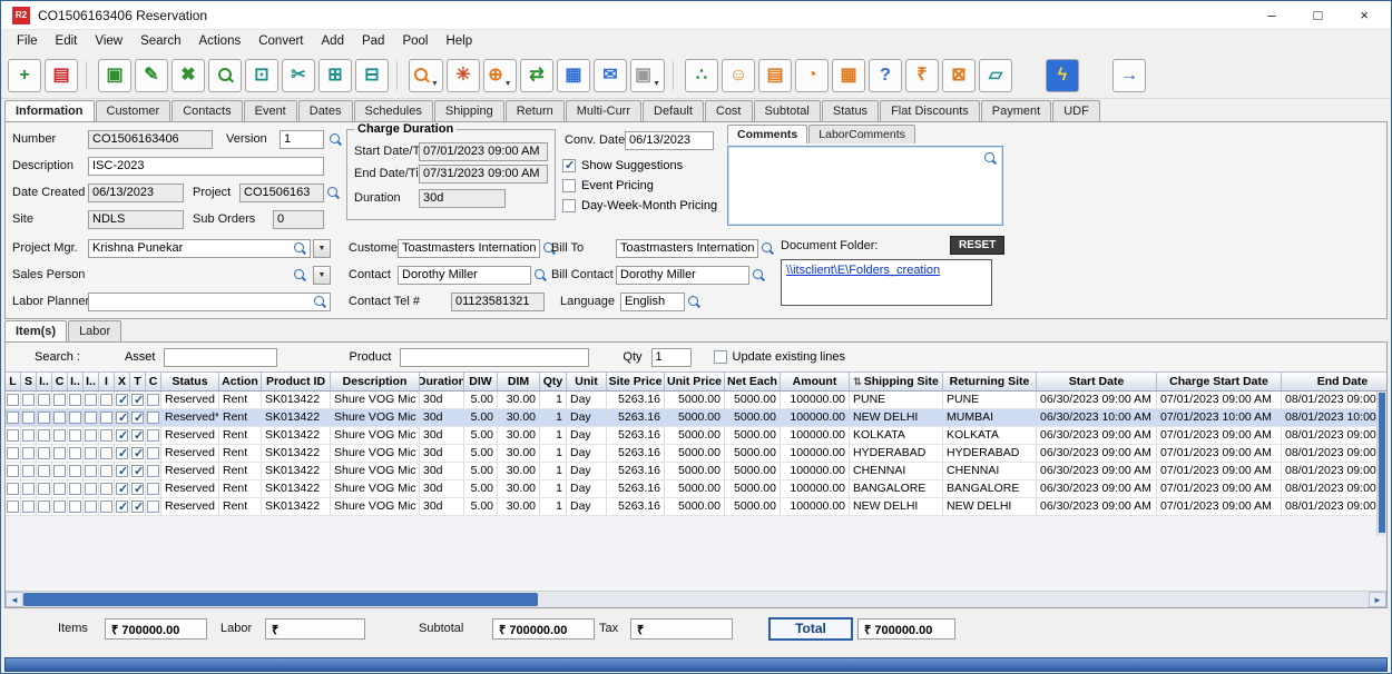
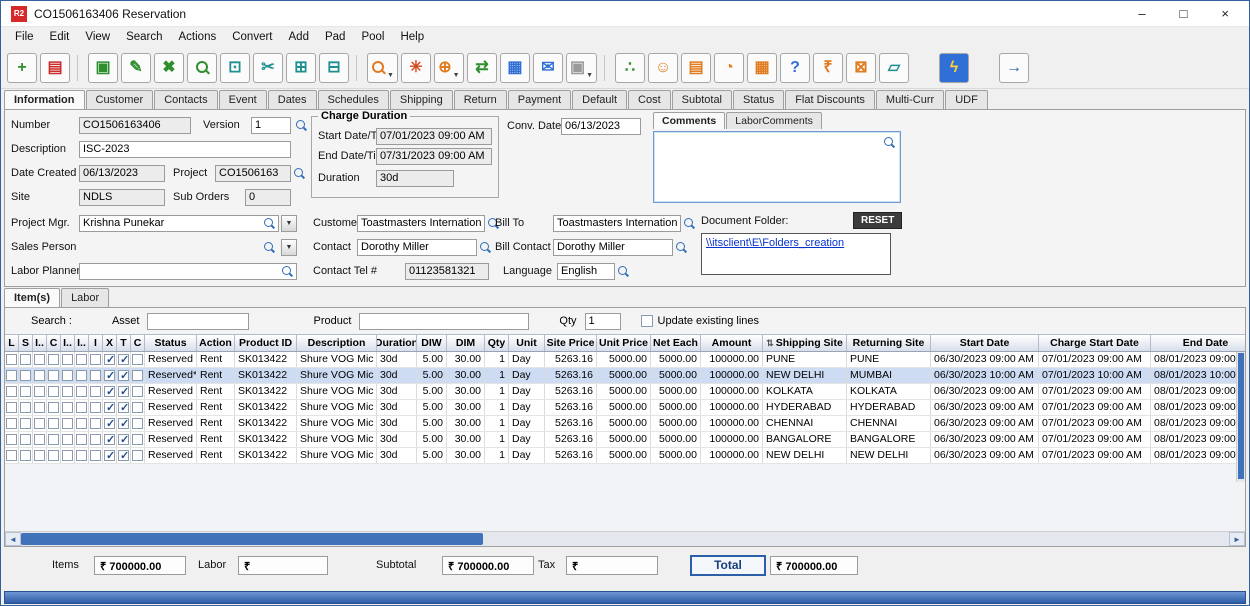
  R2
  CO1506163406 Reservation
  –
  □
  ×
  File
  Edit
  View
  Search
  Actions
  Convert
  Add
  Pad
  Pool
  Help
  +
  ▤
  ▣
  ✎
  ✖
  ⊡
  ✂
  ⊞
  ⊟
  ✳
  ⊕
  ⇄
  ▦
  ✉
  ▣
  ∴
  ☺
  ▤
  ◔
  ▦
  ?
  ₹
  ⊠
  ▱
  ϟ
  →
  Information
  Customer
  Contacts
  Event
  Dates
  Schedules
  Shipping
  Return
- Multi-Curr
+ Payment
  Default
  Cost
  Subtotal
  Status
  Flat Discounts
- Payment
+ Multi-Curr
  UDF
  Number
  CO1506163406
  Version
  1
  Description
  ISC-2023
  Date Created
  06/13/2023
  Project
  CO1506163
  Site
  NDLS
  Sub Orders
  0
  Project Mgr.
  Krishna Punekar
  Sales Person
  Labor Planne
  Charge Duration
  Start Date/T
  07/01/2023 09:00 AM
  End Date/Ti
  07/31/2023 09:00 AM
  Duration
  30d
  Conv. Date
  06/13/2023
- Show Suggestions
- Event Pricing
- Day-Week-Month Pricing
  Comments
  LaborComments
  Custome
  Toastmasters Internation
  Bill To
  Toastmasters Internation
  Contact
  Dorothy Miller
  Bill Contact
  Dorothy Miller
  Contact Tel #
  01123581321
  Language
  English
  Document Folder:
  RESET
  \\itsclient\E\Folders_creation
  Item(s)
  Labor
  Search :
  Asset
  Product
  Qty
  1
  Update existing lines
  L
  S
  I..
  C
  I..
  I..
  I
  X
  T
  C
  Status
  Action
  Product ID
  Description
  Duration
  DIW
  DIM
  Qty
  Unit
  Site Price
  Unit Price
  Net Each
  Amount
  ⇅
  Shipping Site
  Returning Site
  Start Date
  Charge Start Date
  End Date
  Reserved
  Rent
  SK013422
  Shure VOG Mic
  30d
  5.00
  30.00
  1
  Day
  5263.16
  5000.00
  5000.00
  100000.00
  PUNE
  PUNE
  06/30/2023 09:00 AM
  07/01/2023 09:00 AM
  08/01/2023 09:00
  Reserved*
  Rent
  SK013422
  Shure VOG Mic
  30d
  5.00
  30.00
  1
  Day
  5263.16
  5000.00
  5000.00
  100000.00
  NEW DELHI
  MUMBAI
  06/30/2023 10:00 AM
  07/01/2023 10:00 AM
  08/01/2023 10:00
  Reserved
  Rent
  SK013422
  Shure VOG Mic
  30d
  5.00
  30.00
  1
  Day
  5263.16
  5000.00
  5000.00
  100000.00
  KOLKATA
  KOLKATA
  06/30/2023 09:00 AM
  07/01/2023 09:00 AM
  08/01/2023 09:00
  Reserved
  Rent
  SK013422
  Shure VOG Mic
  30d
  5.00
  30.00
  1
  Day
  5263.16
  5000.00
  5000.00
  100000.00
  HYDERABAD
  HYDERABAD
  06/30/2023 09:00 AM
  07/01/2023 09:00 AM
  08/01/2023 09:00
  Reserved
  Rent
  SK013422
  Shure VOG Mic
  30d
  5.00
  30.00
  1
  Day
  5263.16
  5000.00
  5000.00
  100000.00
  CHENNAI
  CHENNAI
  06/30/2023 09:00 AM
  07/01/2023 09:00 AM
  08/01/2023 09:00
  Reserved
  Rent
  SK013422
  Shure VOG Mic
  30d
  5.00
  30.00
  1
  Day
  5263.16
  5000.00
  5000.00
  100000.00
  BANGALORE
  BANGALORE
  06/30/2023 09:00 AM
  07/01/2023 09:00 AM
  08/01/2023 09:00
  Reserved
  Rent
  SK013422
  Shure VOG Mic
  30d
  5.00
  30.00
  1
  Day
  5263.16
  5000.00
  5000.00
  100000.00
  NEW DELHI
  NEW DELHI
  06/30/2023 09:00 AM
  07/01/2023 09:00 AM
  08/01/2023 09:00
  ◄
  ►
  Items
  ₹ 700000.00
  Labor
  ₹
  Subtotal
  ₹ 700000.00
  Tax
  ₹
  Total
  ₹ 700000.00
